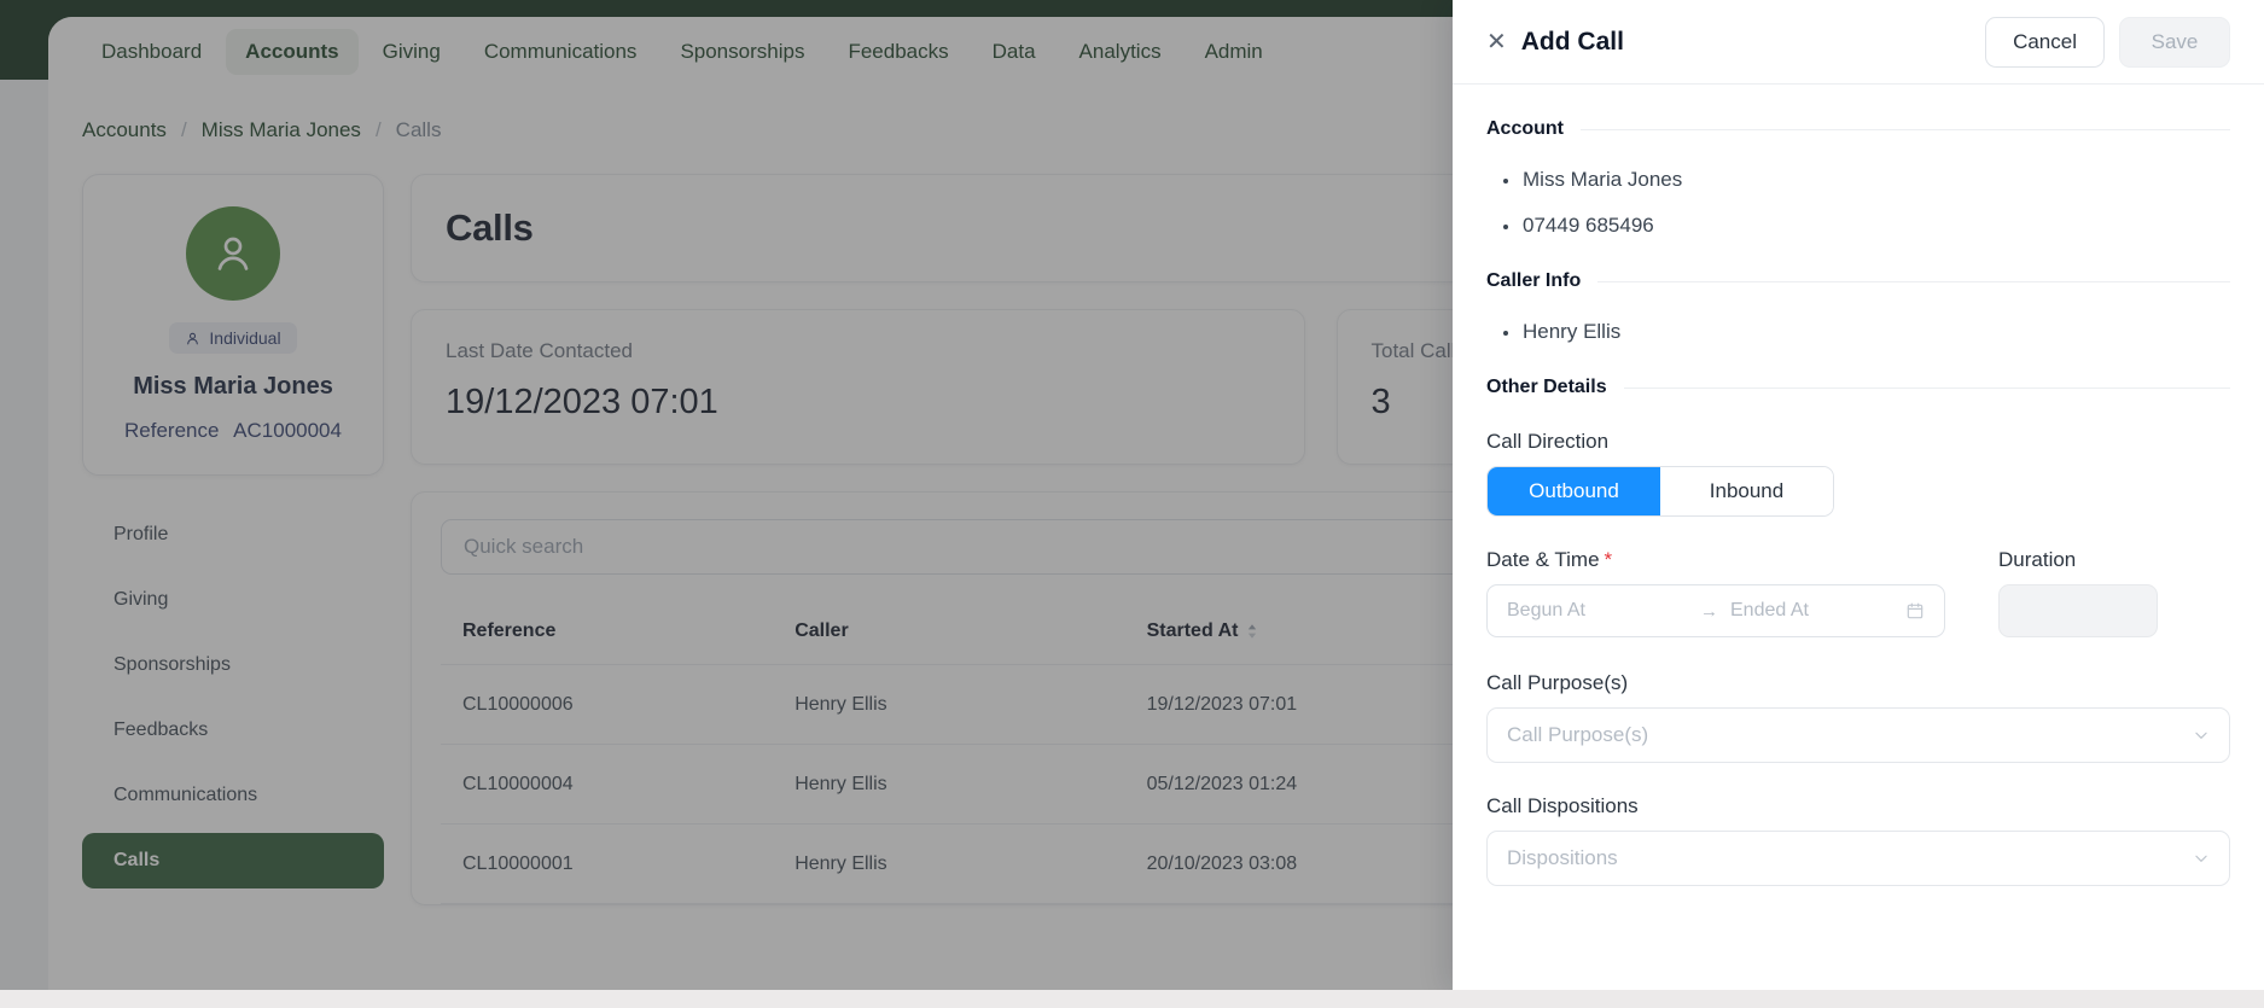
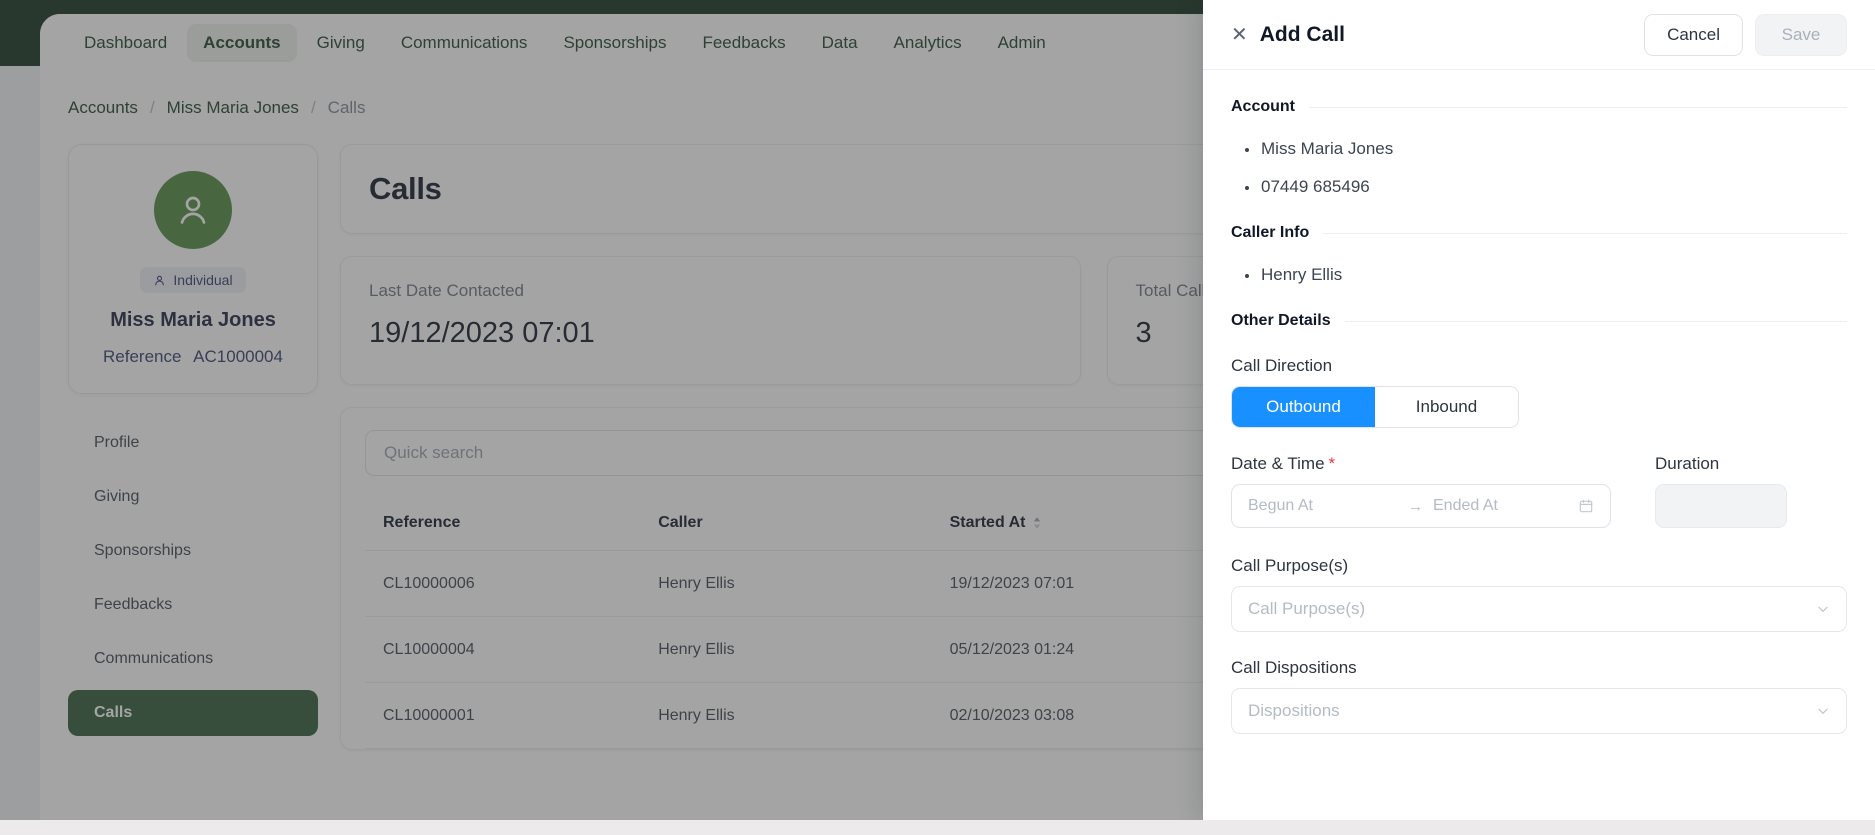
  Dashboard
  Accounts
  Giving
  Communications
  Sponsorships
  Feedbacks
  Data
  Analytics
  Admin
  Accounts
  /
  Miss Maria Jones
  /
  Calls
  Individual
  Miss Maria Jones
  Reference AC1000004
  Profile
  Giving
  Sponsorships
  Feedbacks
  Communications
  Calls
  Calls
  Last Date Contacted
  19/12/2023 07:01
  Total Cal
  3
  Quick search
  CL10000006	Henry Ellis	19/12/2023 07:01
  CL10000004	Henry Ellis	05/12/2023 01:24
- CL10000001	Henry Ellis	20/10/2023 03:08
+ CL10000001	Henry Ellis	02/10/2023 03:08
  ✕
  Add Call
  Cancel
  Save
  Account
  Miss Maria Jones
  07449 685496
  Caller Info
  Henry Ellis
  Other Details
  Call Direction
  Outbound
  Inbound
  Date & Time *
  Begun At
  →
  Ended At
  Duration
  Call Purpose(s)
  Call Purpose(s)
  Call Dispositions
  Dispositions
